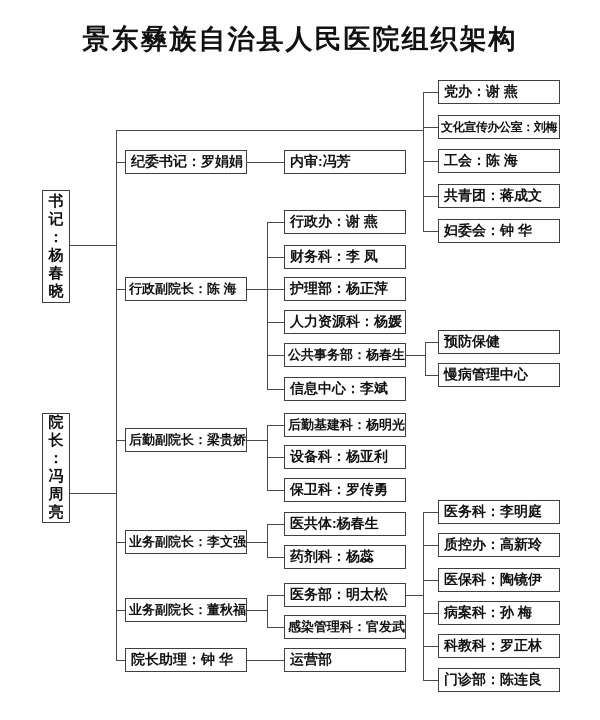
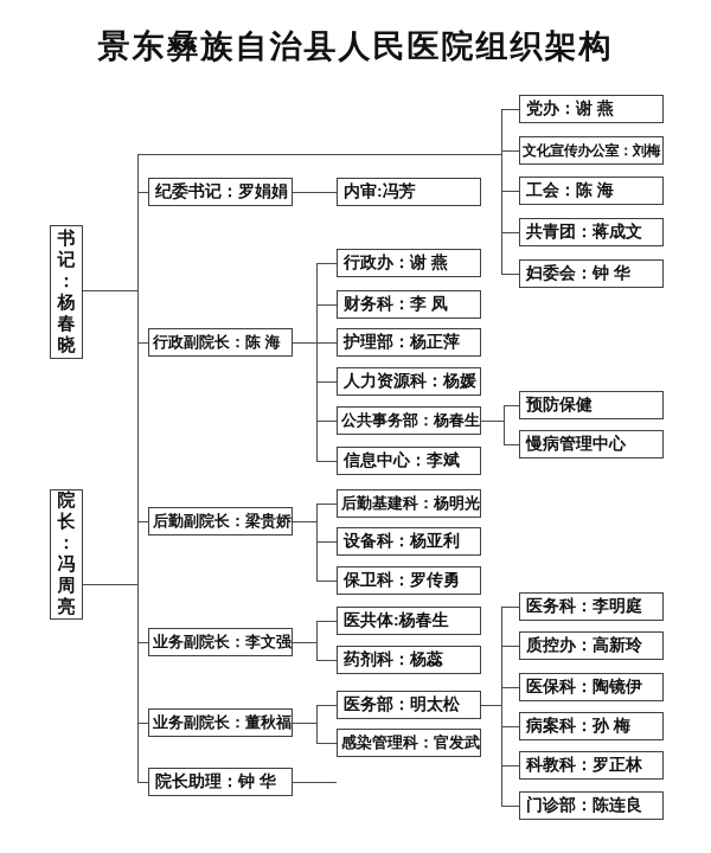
  景东彝族自治县人民医院组织架构
  书记：杨春晓
  院长：冯周亮
  纪委书记：罗娟娟
  行政副院长：陈 海
  后勤副院长：梁贵娇
  业务副院长：李文强
  业务副院长：董秋福
  院长助理：钟 华
  内审:冯芳
  行政办：谢 燕
  财务科：李 凤
  护理部：杨正萍
  人力资源科：杨媛
  公共事务部：杨春生
  信息中心：李斌
  后勤基建科：杨明光
  设备科：杨亚利
  保卫科：罗传勇
  医共体:杨春生
  药剂科：杨蕊
  医务部：明太松
  感染管理科：官发武
- 运营部
  党办：谢 燕
  文化宣传办公室：刘梅
  工会：陈 海
  共青团：蒋成文
  妇委会：钟 华
  预防保健
  慢病管理中心
  医务科：李明庭
  质控办：高新玲
  医保科：陶镜伊
  病案科：孙 梅
  科教科：罗正林
  门诊部：陈连良
